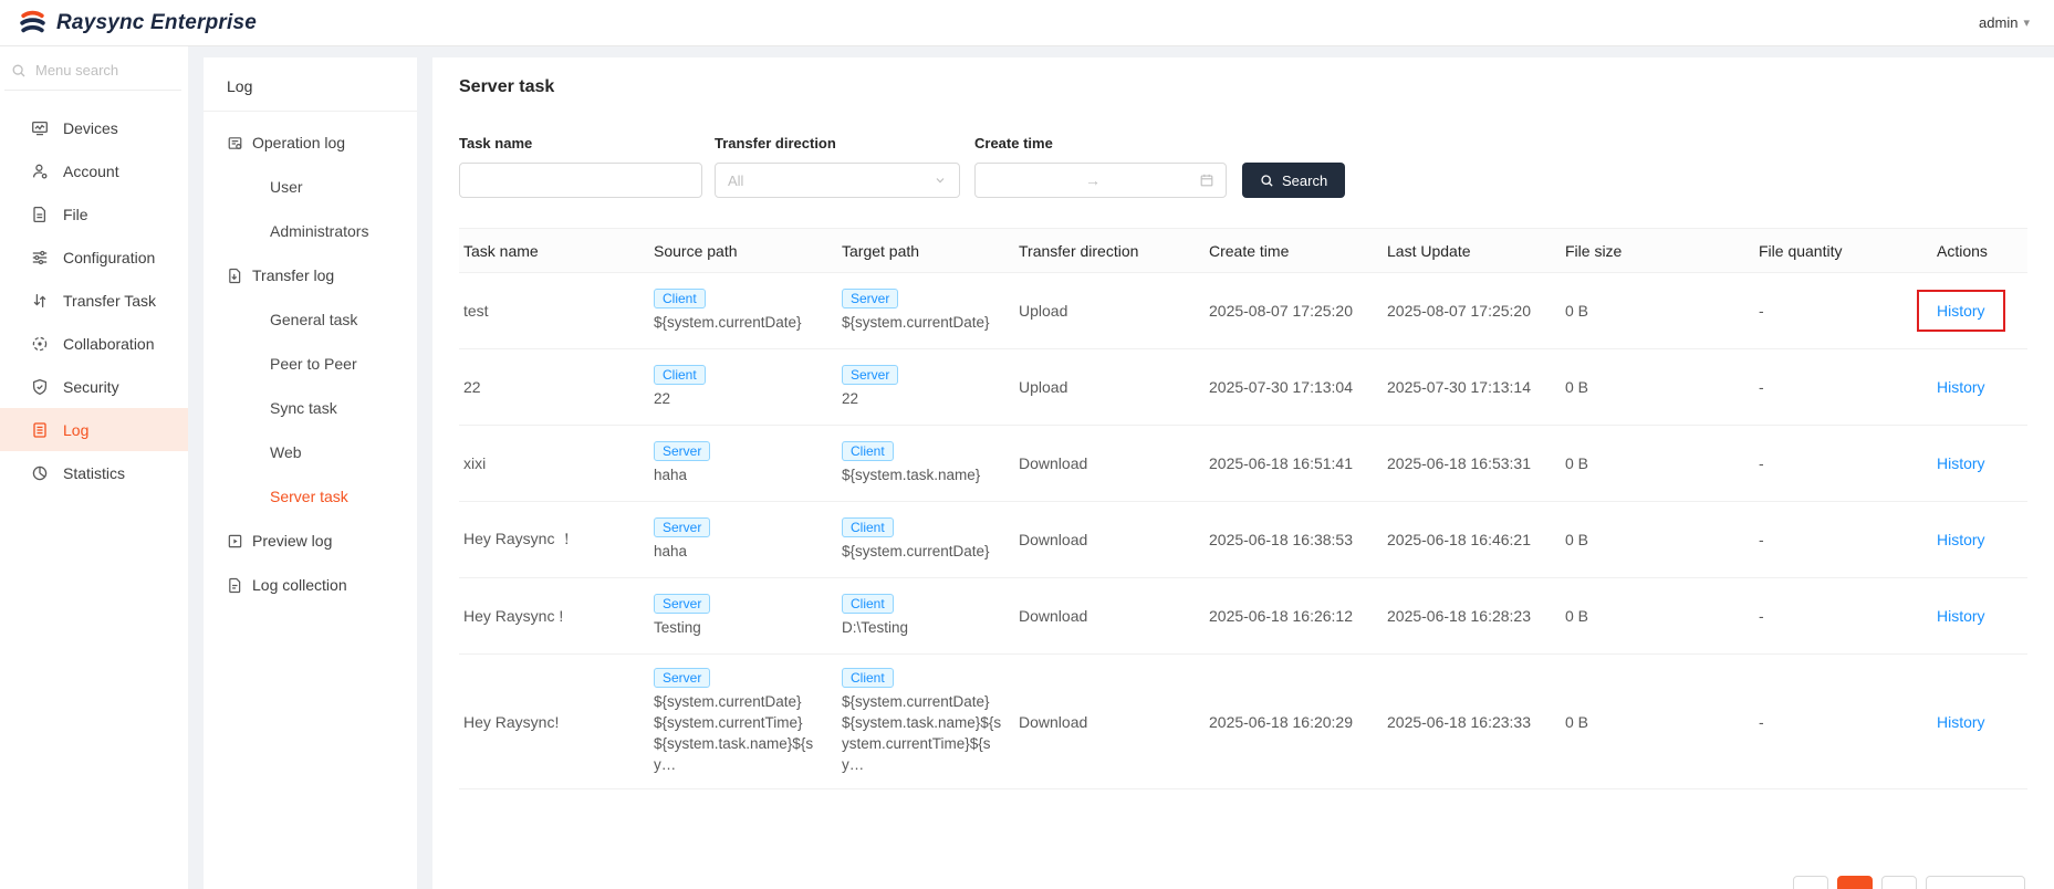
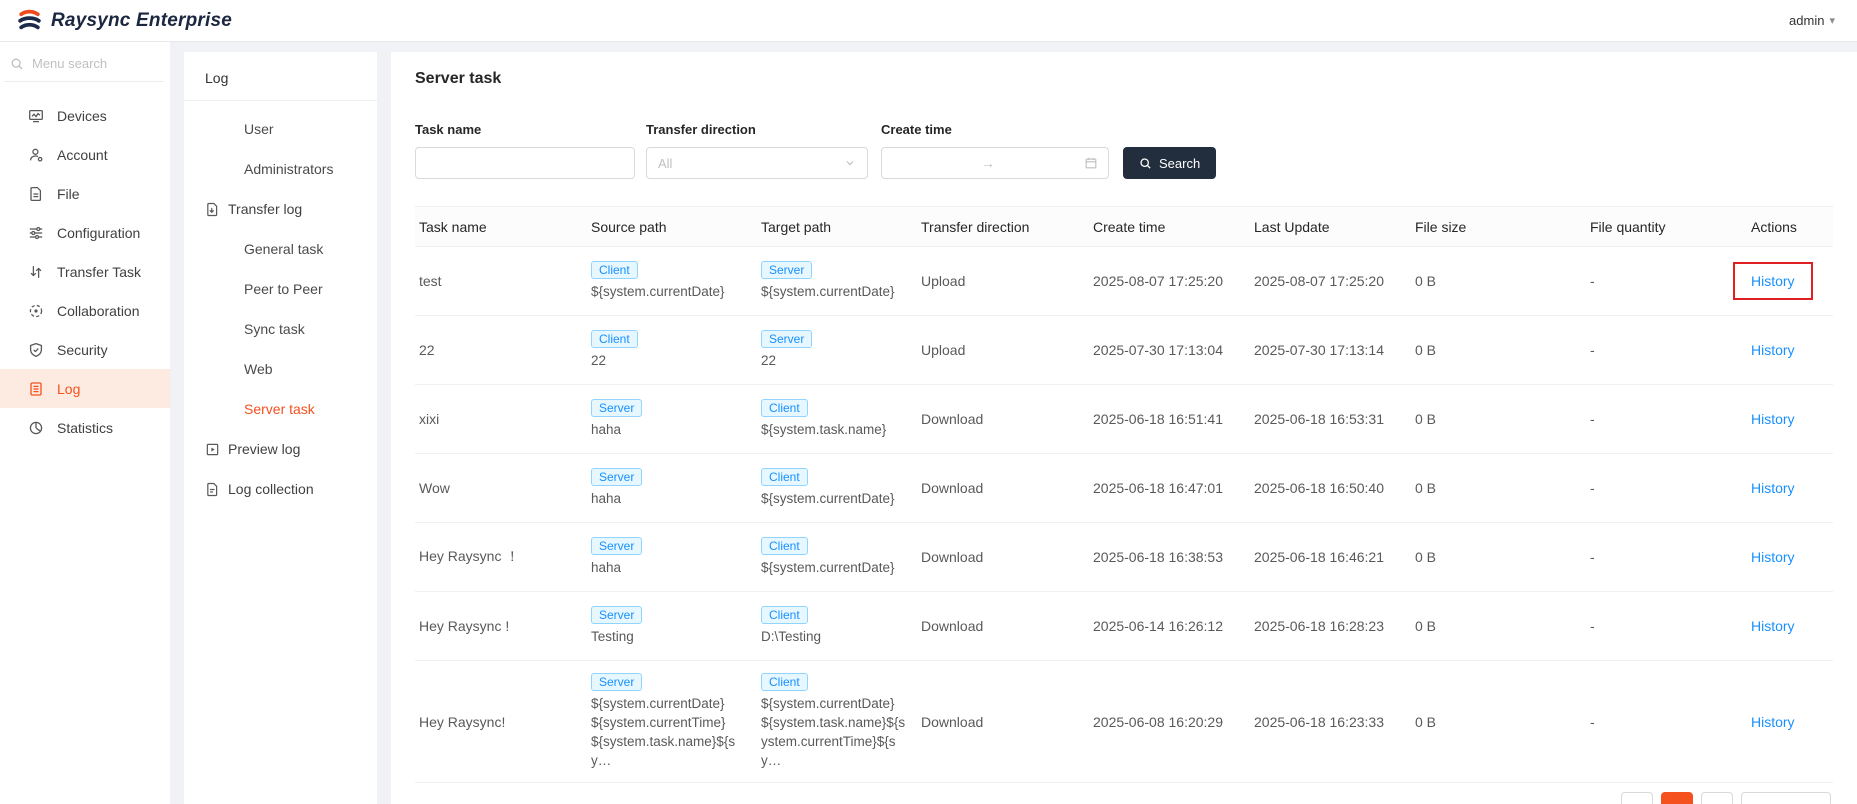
  Raysync Enterprise
  admin
  ▾
  Menu search
  Devices
  Account
  File
  Configuration
  Transfer Task
  Collaboration
  Security
  Log
  Statistics
  Log
- Operation log
  User
  Administrators
  Transfer log
  General task
  Peer to Peer
  Sync task
  Web
  Server task
  Preview log
  Log collection
  Server task
  Task name
  Transfer direction
  All
  Create time
  →
  Search
  Task name	Source path	Target path	Transfer direction	Create time	Last Update	File size	File quantity	Actions
  test	Client ${system.currentDate}	Server ${system.currentDate}	Upload	2025-08-07 17:25:20	2025-08-07 17:25:20	0 B	-	History
  22	Client 22	Server 22	Upload	2025-07-30 17:13:04	2025-07-30 17:13:14	0 B	-	History
  xixi	Server haha	Client ${system.task.name}	Download	2025-06-18 16:51:41	2025-06-18 16:53:31	0 B	-	History
+ Wow	Server haha	Client ${system.currentDate}	Download	2025-06-18 16:47:01	2025-06-18 16:50:40	0 B	-	History
  Hey Raysync ！	Server haha	Client ${system.currentDate}	Download	2025-06-18 16:38:53	2025-06-18 16:46:21	0 B	-	History
- Hey Raysync !	Server Testing	Client D:\Testing	Download	2025-06-18 16:26:12	2025-06-18 16:28:23	0 B	-	History
+ Hey Raysync !	Server Testing	Client D:\Testing	Download	2025-06-14 16:26:12	2025-06-18 16:28:23	0 B	-	History
- Hey Raysync!	Server ${system.currentDate}${system.currentTime}${system.task.name}${sy…	Client ${system.currentDate}${system.task.name}${system.currentTime}${sy…	Download	2025-06-18 16:20:29	2025-06-18 16:23:33	0 B	-	History
+ Hey Raysync!	Server ${system.currentDate}${system.currentTime}${system.task.name}${sy…	Client ${system.currentDate}${system.task.name}${system.currentTime}${sy…	Download	2025-06-08 16:20:29	2025-06-18 16:23:33	0 B	-	History
